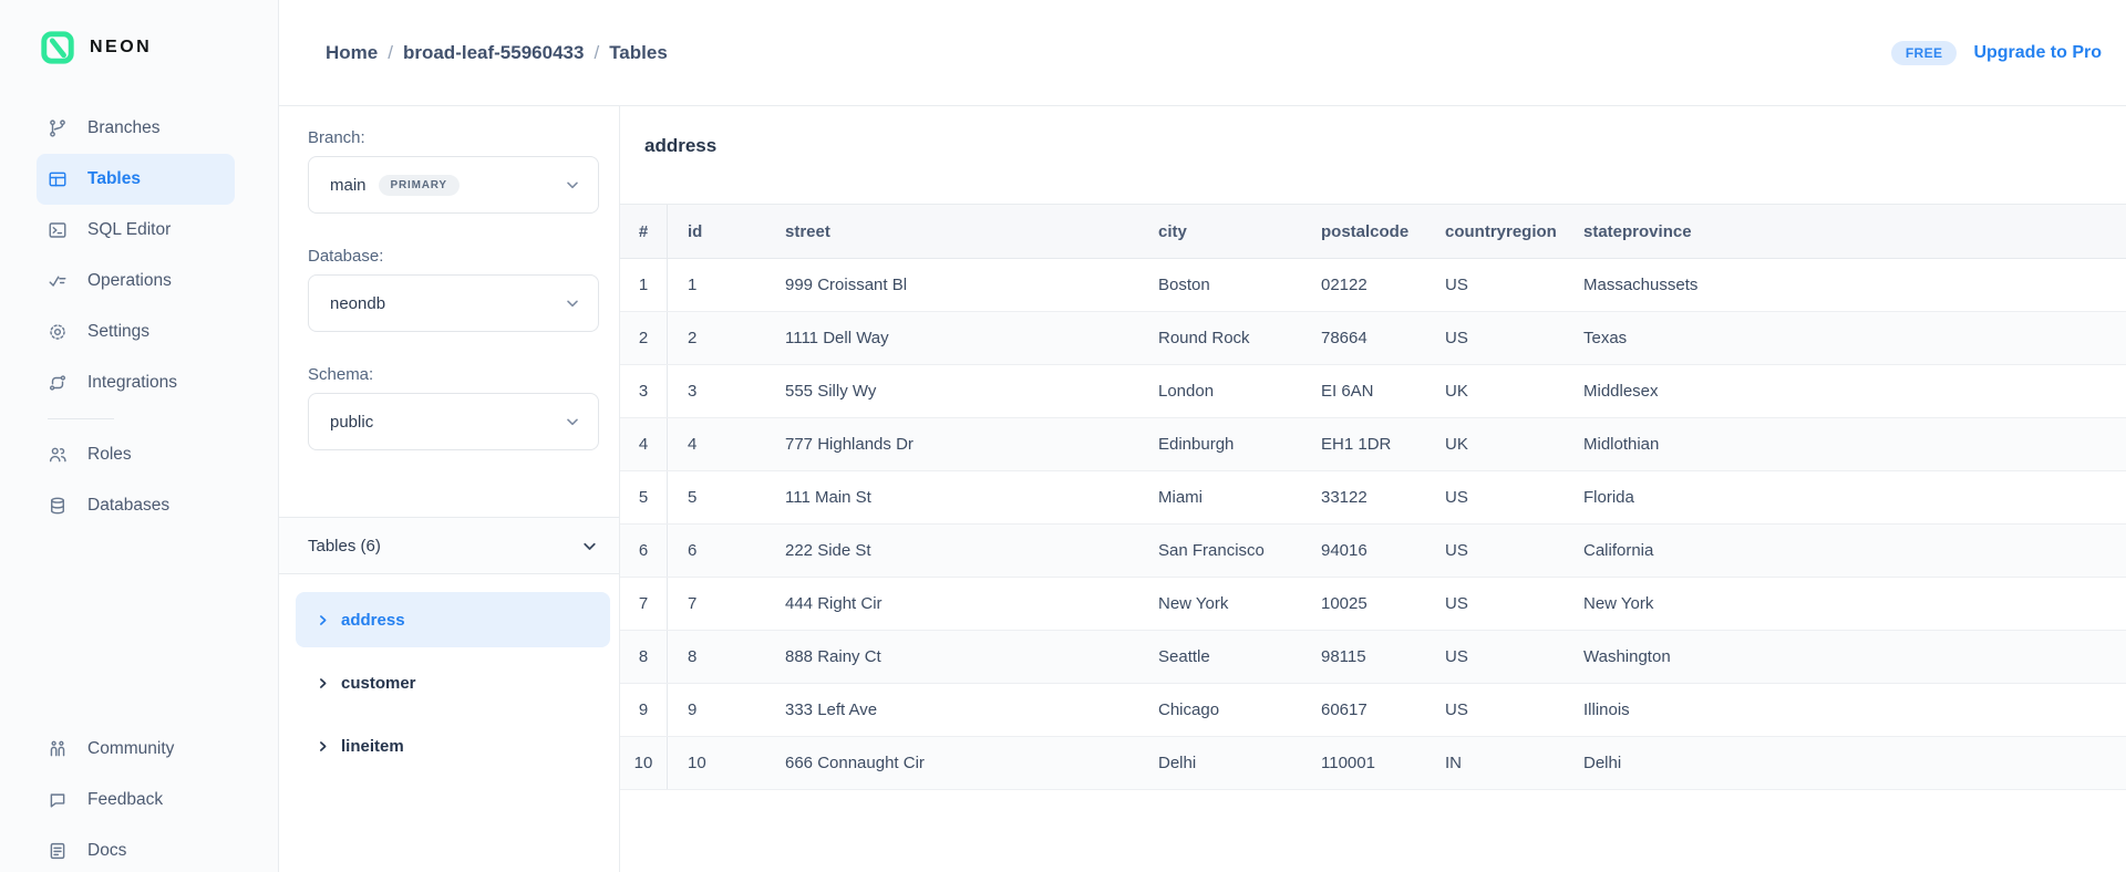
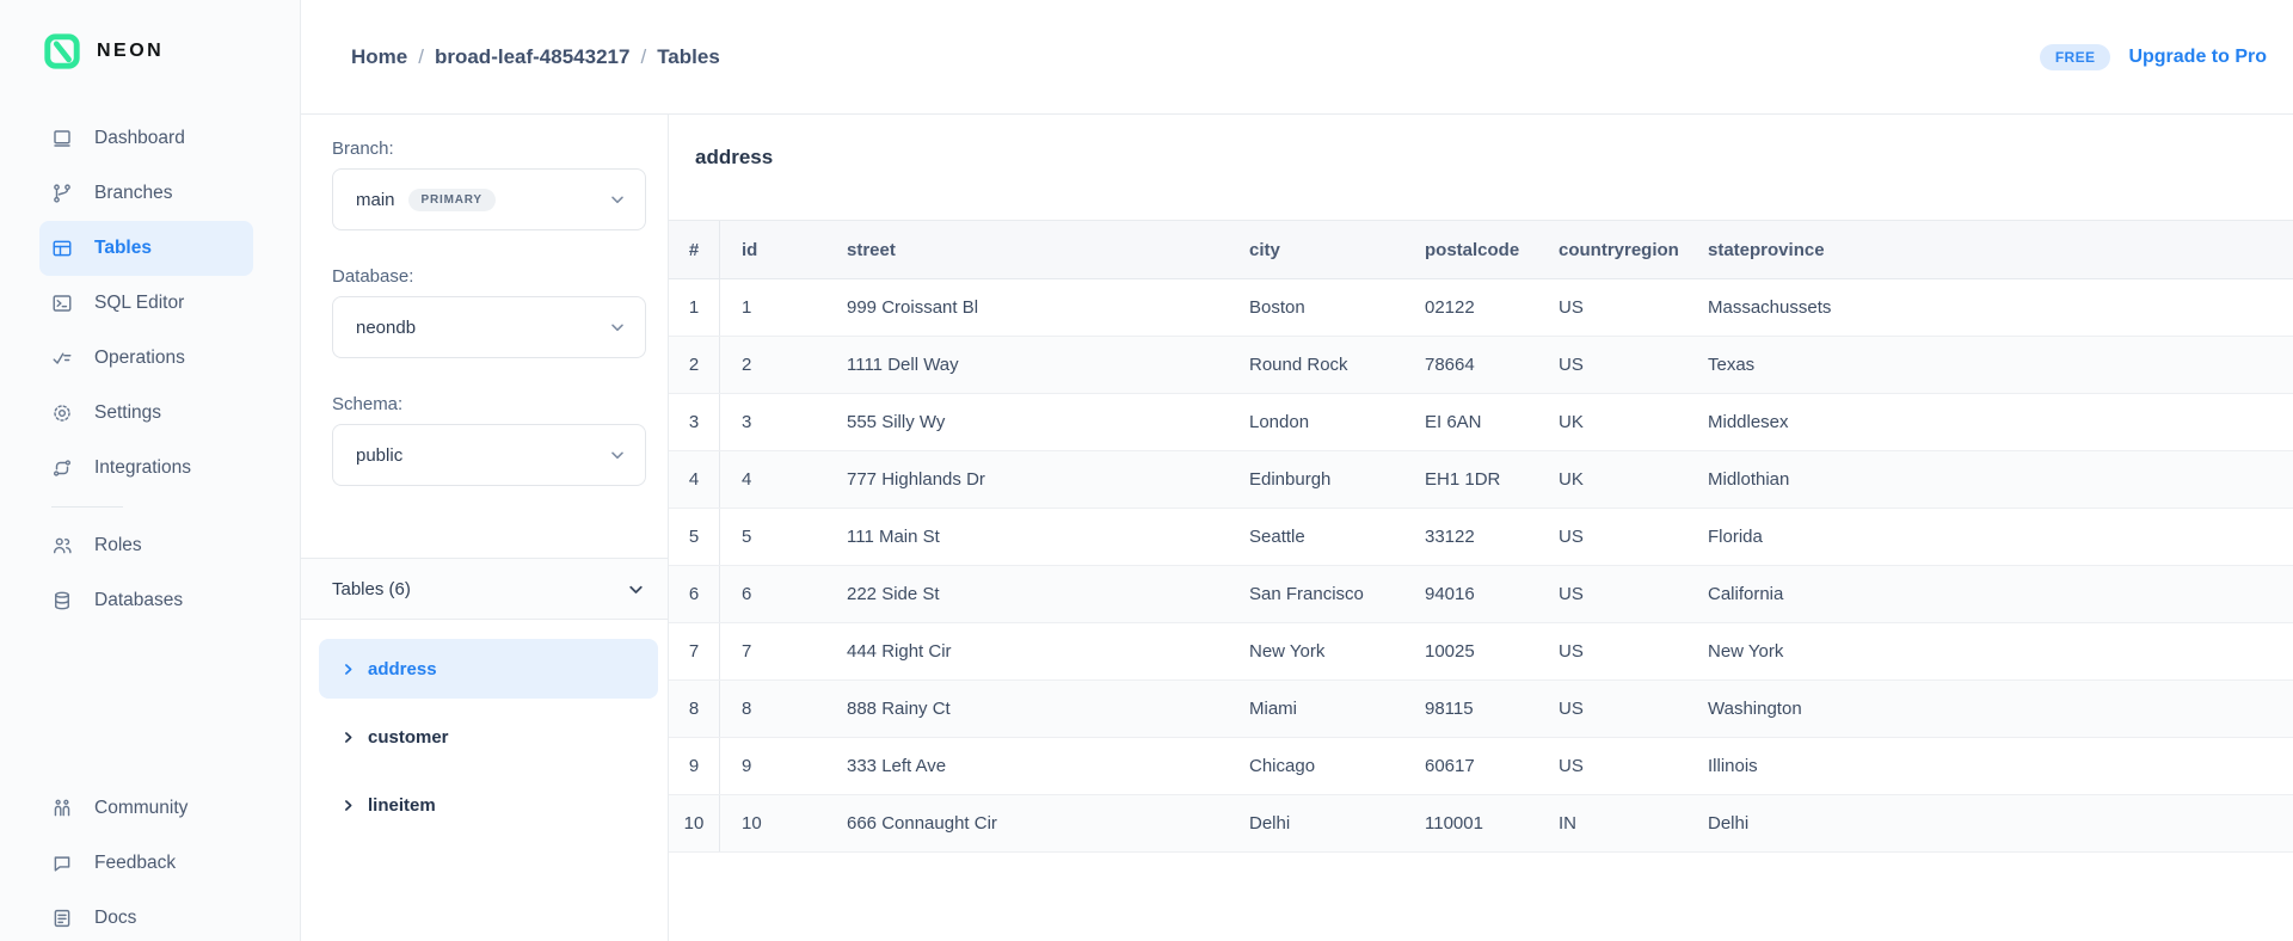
  NEON
+ Dashboard
  Branches
  Tables
  SQL Editor
  Operations
  Settings
  Integrations
  Roles
  Databases
  Community
  Feedback
  Docs
  Home
  /
- broad-leaf-55960433
+ broad-leaf-48543217
  /
  Tables
  FREE
  Upgrade to Pro
  Branch:
  main
  PRIMARY
  Database:
  neondb
  Schema:
  public
  Tables (6)
  address
  customer
  lineitem
  address
  #
  id
  street
  city
  postalcode
  countryregion
  stateprovince
  1
  1
  999 Croissant Bl
  Boston
  02122
  US
  Massachussets
  2
  2
  1111 Dell Way
  Round Rock
  78664
  US
  Texas
  3
  3
  555 Silly Wy
  London
  EI 6AN
  UK
  Middlesex
  4
  4
  777 Highlands Dr
  Edinburgh
  EH1 1DR
  UK
  Midlothian
  5
  5
  111 Main St
- Miami
+ Seattle
  33122
  US
  Florida
  6
  6
  222 Side St
  San Francisco
  94016
  US
  California
  7
  7
  444 Right Cir
  New York
  10025
  US
  New York
  8
  8
  888 Rainy Ct
- Seattle
+ Miami
  98115
  US
  Washington
  9
  9
  333 Left Ave
  Chicago
  60617
  US
  Illinois
  10
  10
  666 Connaught Cir
  Delhi
  110001
  IN
  Delhi
